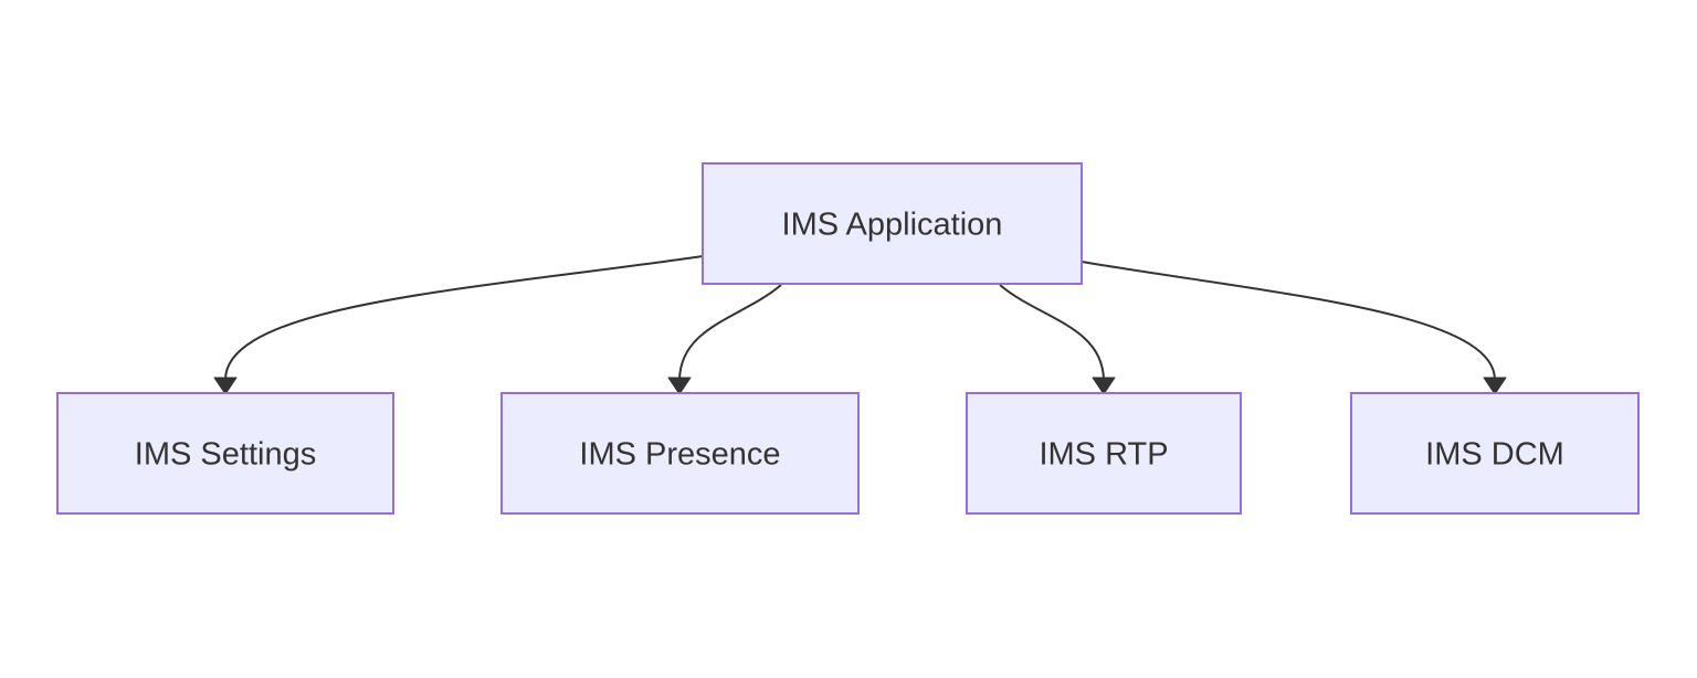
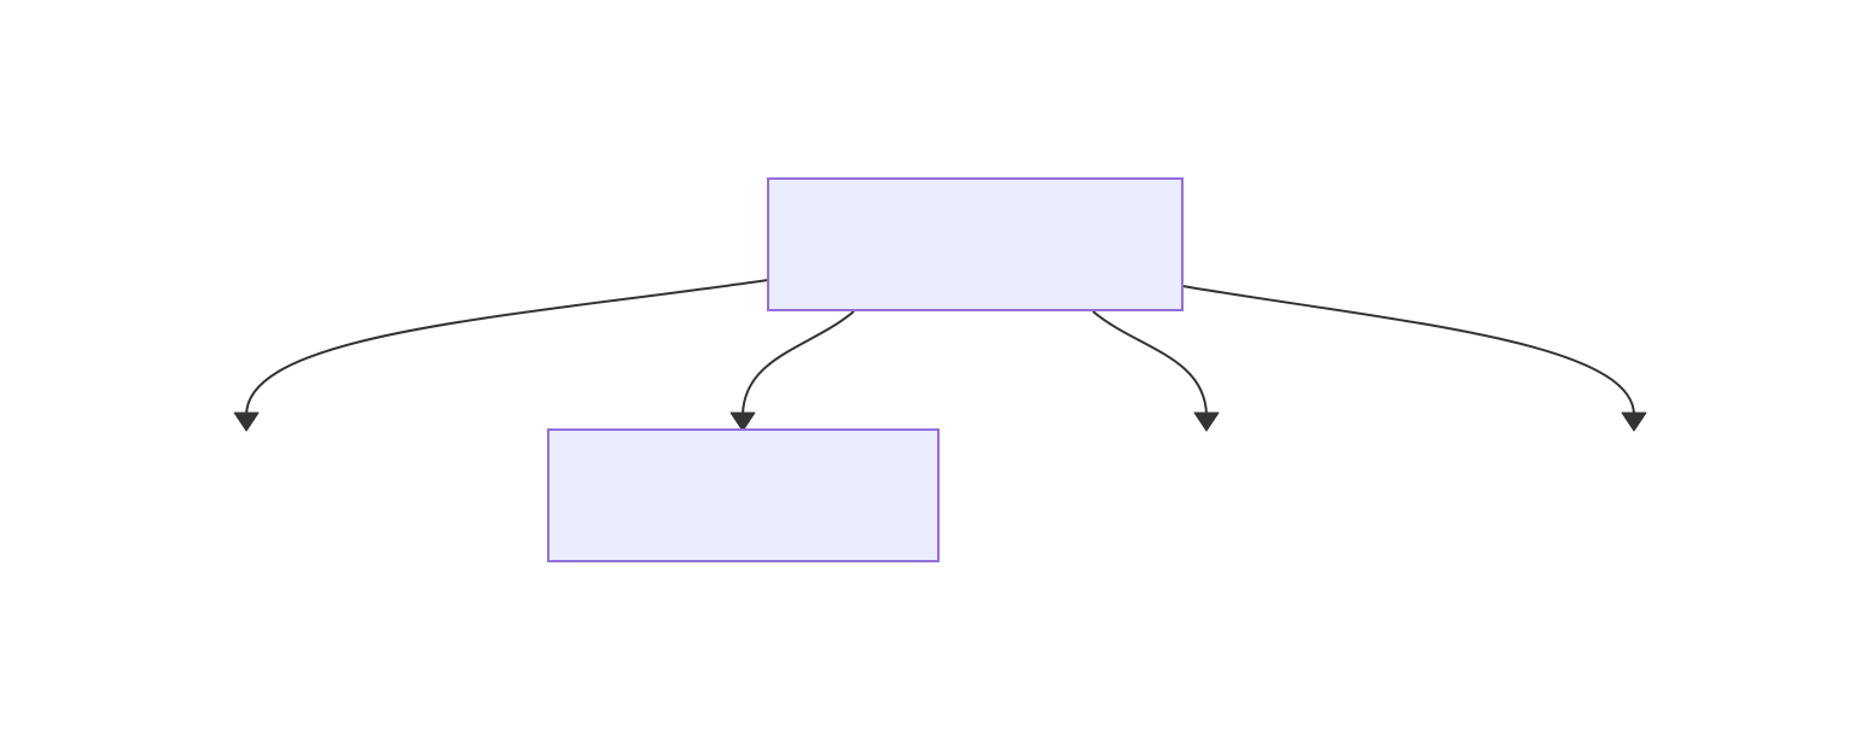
- IMS Application
- IMS Settings
- IMS Presence
- IMS RTP
- IMS DCM
